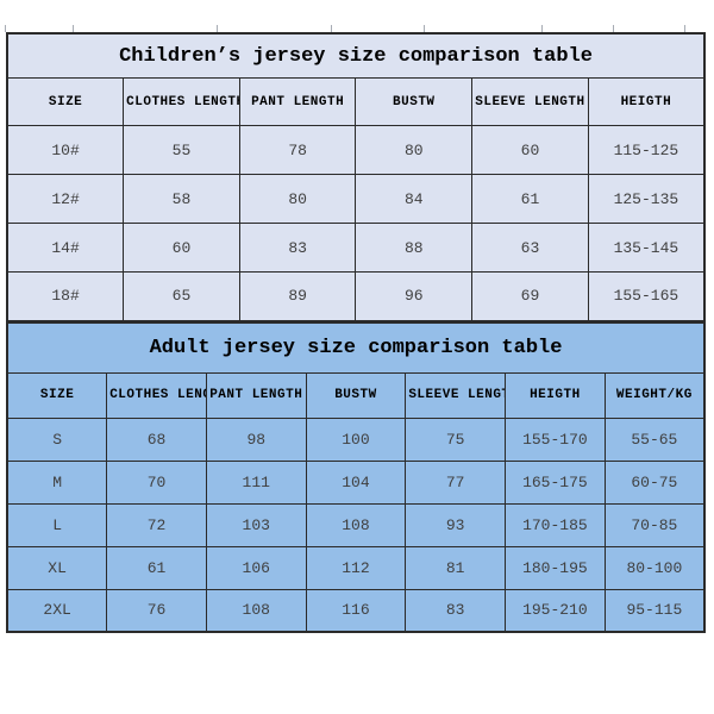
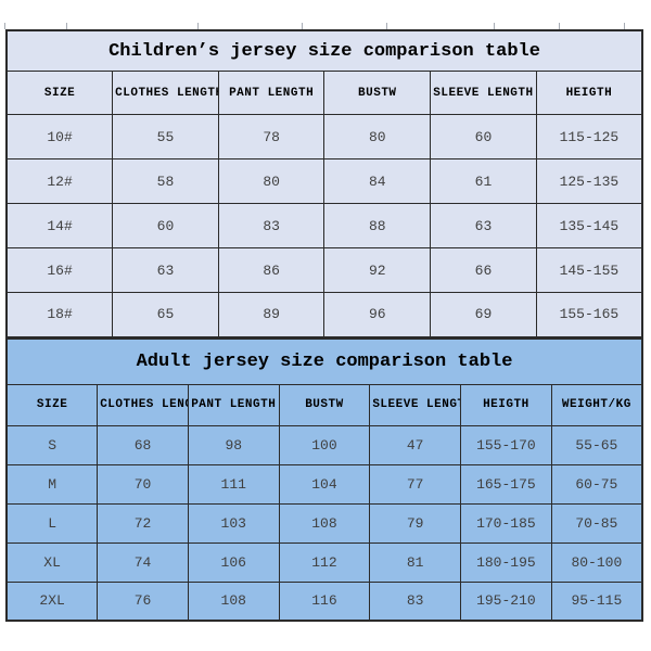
  Children’s jersey size comparison table
  SIZE	CLOTHES LENGT	PANT LENGTH	BUSTW	SLEEVE LENGTH	HEIGTH
  10#	55	78	80	60	115-125
  12#	58	80	84	61	125-135
  14#	60	83	88	63	135-145
+ 16#	63	86	92	66	145-155
  18#	65	89	96	69	155-165
  Adult jersey size comparison table
  SIZE	CLOTHES LEN	PANT LENGTH	BUSTW	SLEEVE LENG	HEIGTH	WEIGHT/KG
- S	68	98	100	75	155-170	55-65
+ S	68	98	100	47	155-170	55-65
  M	70	111	104	77	165-175	60-75
- L	72	103	108	93	170-185	70-85
+ L	72	103	108	79	170-185	70-85
- XL	61	106	112	81	180-195	80-100
+ XL	74	106	112	81	180-195	80-100
  2XL	76	108	116	83	195-210	95-115
